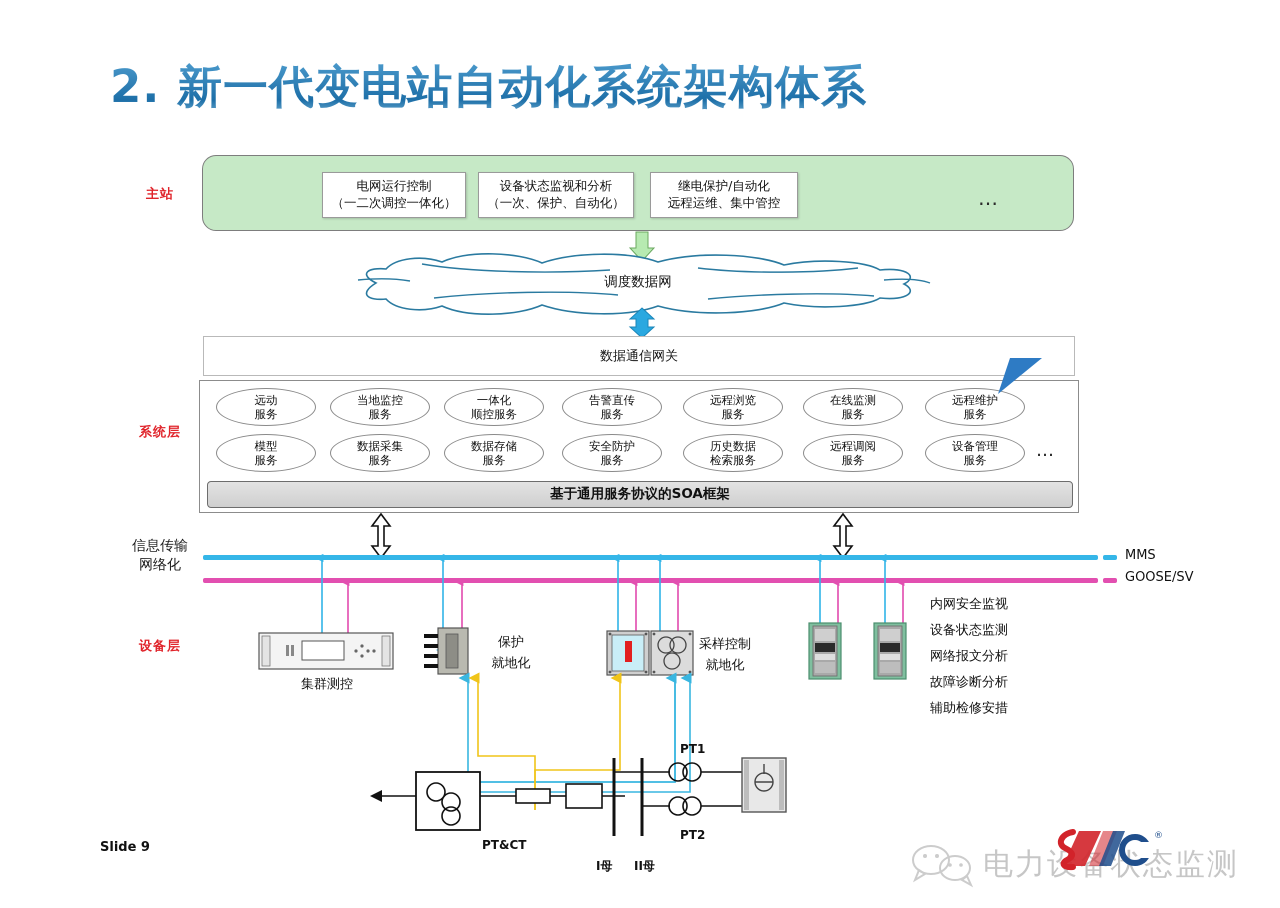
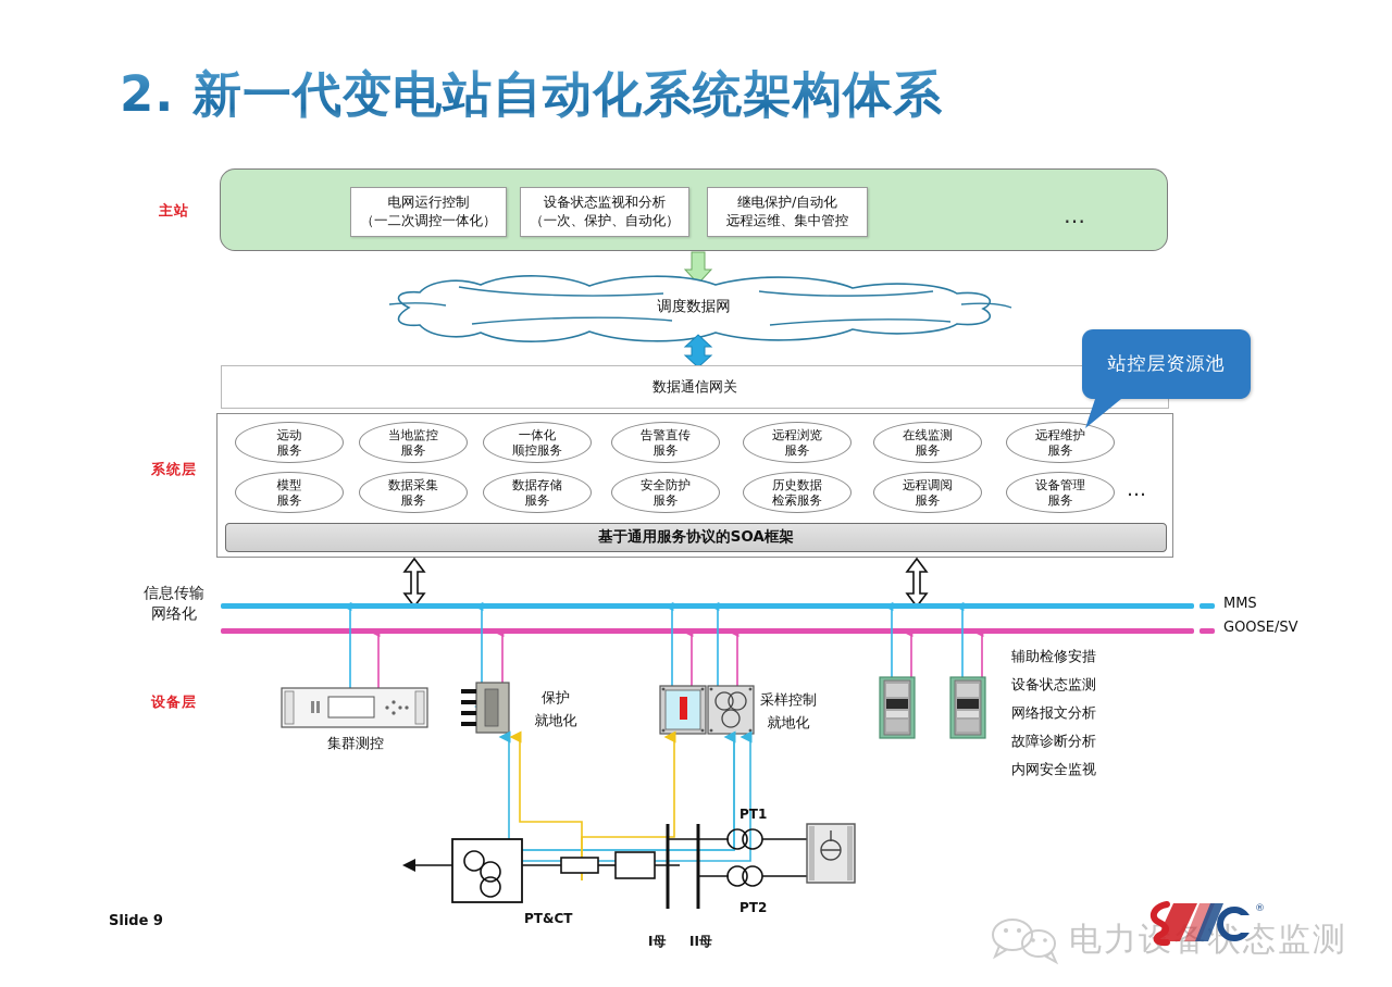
  2. 新一代变电站自动化系统架构体系
  主站
  系统层
  信息传输
  网络化
  设备层
  电网运行控制
  （一二次调控一体化）
  设备状态监视和分析
  （一次、保护、自动化）
  继电保护/自动化
  远程运维、集中管控
  …
  调度数据网
  数据通信网关
  远动
  服务
  当地监控
  服务
  一体化
  顺控服务
  告警直传
  服务
  远程浏览
  服务
  在线监测
  服务
  远程维护
  服务
  模型
  服务
  数据采集
  服务
  数据存储
  服务
  安全防护
  服务
  历史数据
  检索服务
  远程调阅
  服务
  设备管理
  服务
  …
  基于通用服务协议的SOA框架
+ 站控层资源池
  MMS
  GOOSE/SV
  集群测控
  保护
  就地化
  采样控制
  就地化
- 内网安全监视
+ 辅助检修安措
  设备状态监测
  网络报文分析
  故障诊断分析
- 辅助检修安措
+ 内网安全监视
  PT&CT
  PT1
  PT2
  I母
  II母
  Slide 9
  电力备状态监测
  ®
